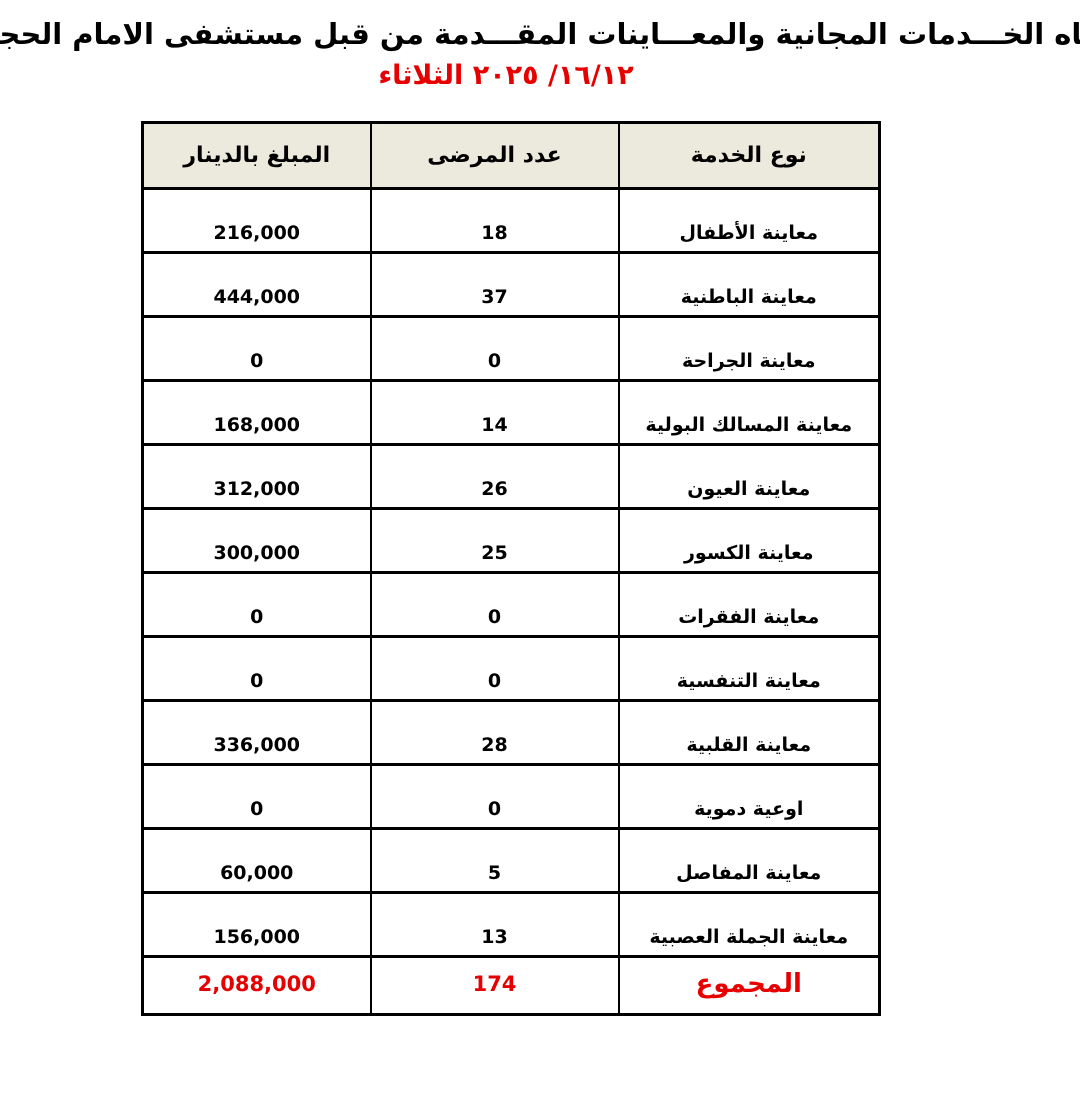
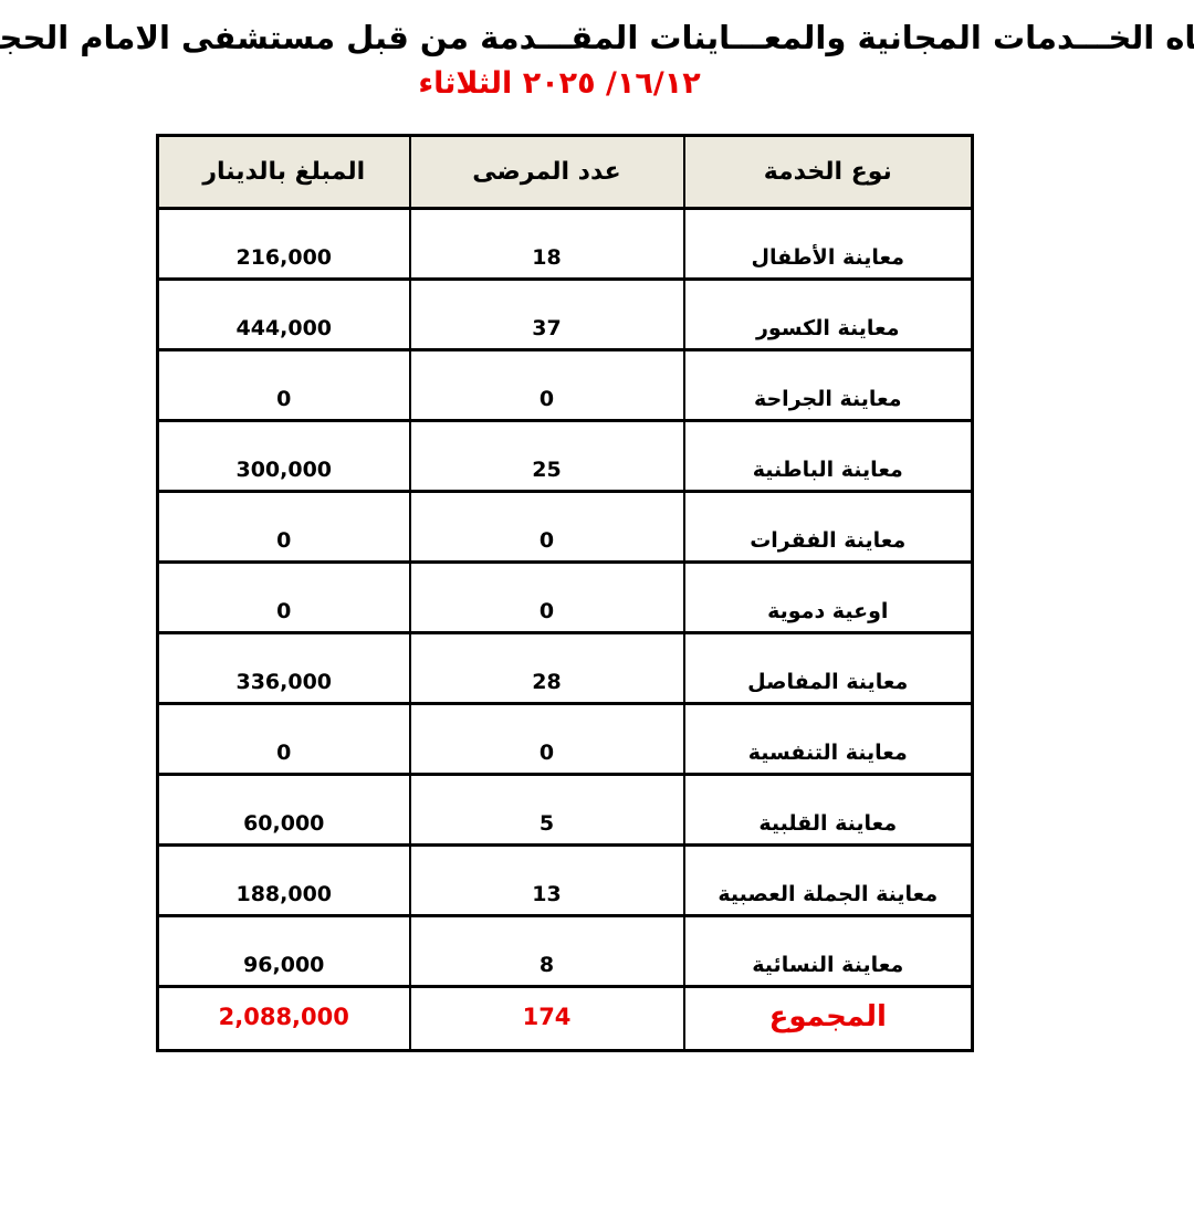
  اه الخـــدمات المجانية والمعـــاينات المقـــدمة من قبل مستشفى الامام الحج
  ١٦/١٢/ ٢٠٢٥ الثلاثاء
  نوع الخدمة	عدد المرضى	المبلغ بالدينار
  معاينة الأطفال	18	216,000
- معاينة الباطنية	37	444,000
+ معاينة الكسور	37	444,000
  معاينة الجراحة	0	0
- معاينة المسالك البولية	14	168,000
- معاينة العيون	26	312,000
- معاينة الكسور	25	300,000
+ معاينة الباطنية	25	300,000
  معاينة الفقرات	0	0
- معاينة التنفسية	0	0
+ اوعية دموية	0	0
- معاينة القلبية	28	336,000
+ معاينة المفاصل	28	336,000
- اوعية دموية	0	0
+ معاينة التنفسية	0	0
- معاينة المفاصل	5	60,000
+ معاينة القلبية	5	60,000
- معاينة الجملة العصبية	13	156,000
+ معاينة الجملة العصبية	13	188,000
+ معاينة النسائية	8	96,000
  المجموع	174	2,088,000
